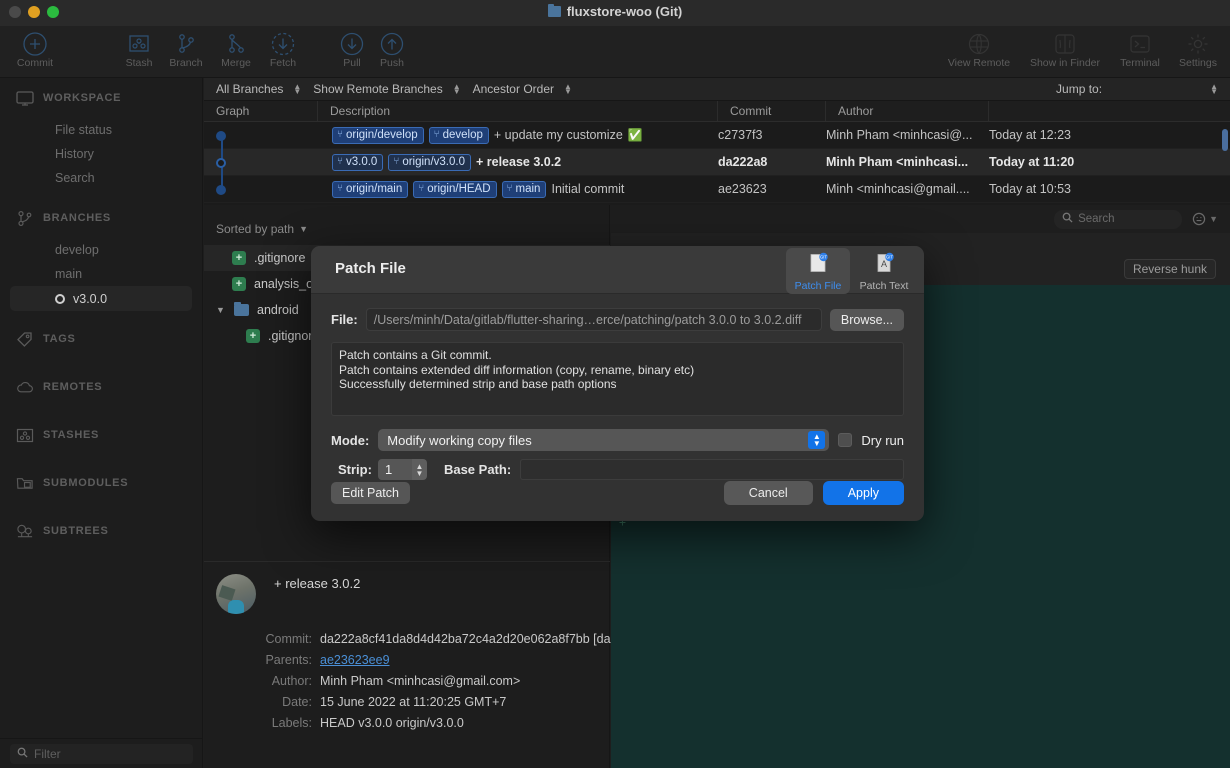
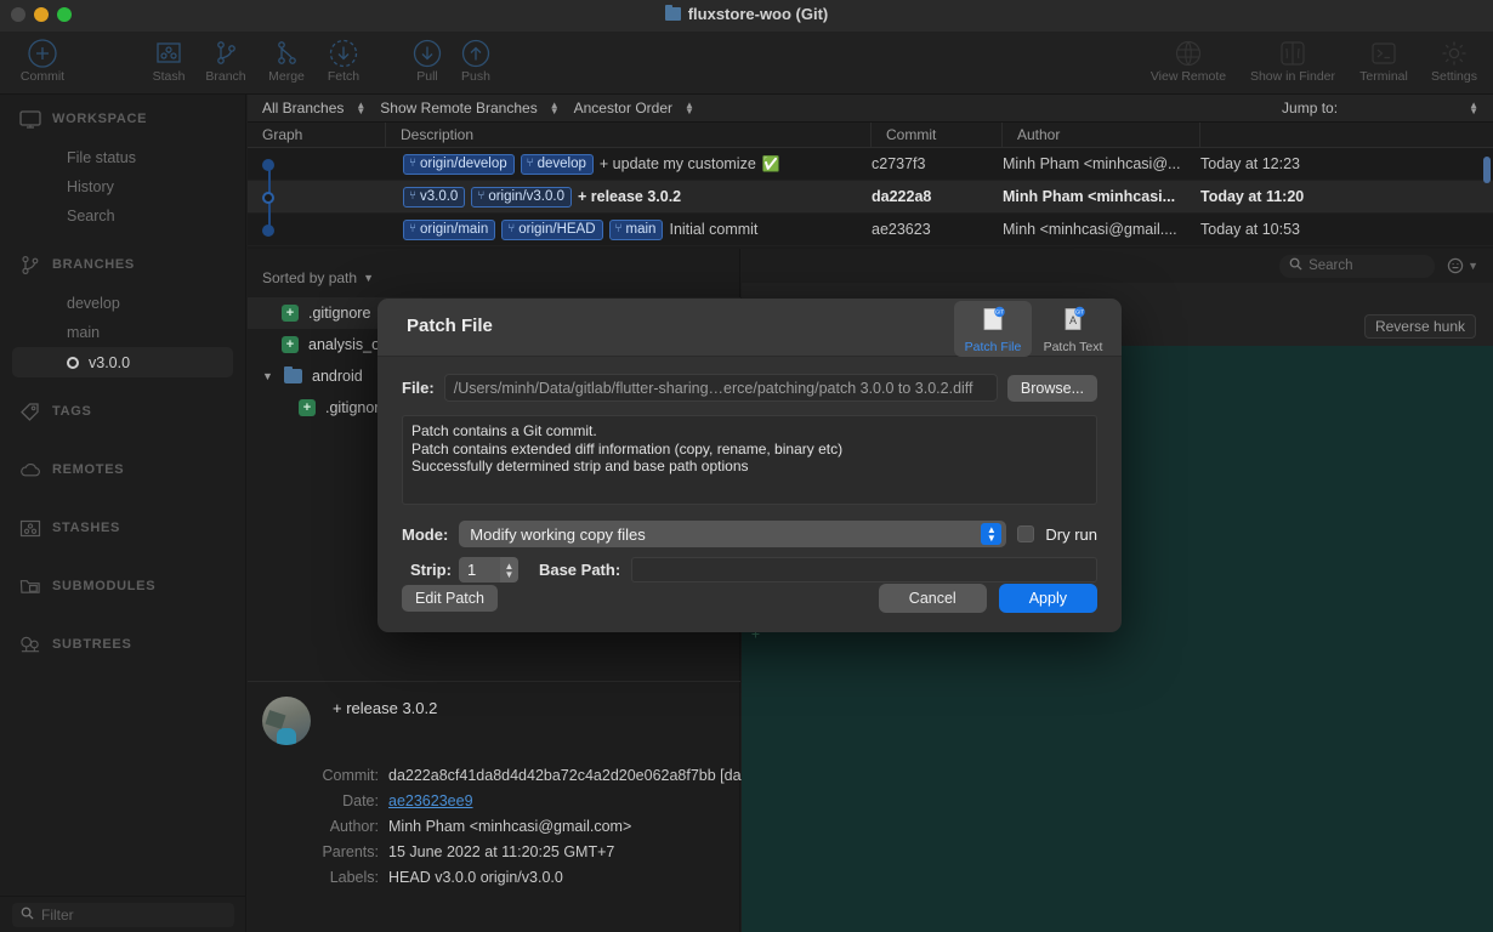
  fluxstore-woo (Git)
  Commit
  Stash
  Branch
  Merge
  Fetch
  Pull
  Push
  View Remote
  Show in Finder
  Terminal
  Settings
  WORKSPACE
  File status
  History
  Search
  BRANCHES
  develop
  main
  v3.0.0
  TAGS
  REMOTES
  STASHES
  SUBMODULES
  SUBTREES
  Filter
  All Branches
  ▲
  ▼
  Show Remote Branches
  ▲
  ▼
  Ancestor Order
  ▲
  ▼
  Jump to:
  ▲
  ▼
  Graph
  Description
  Commit
  Author
  ⑂
  origin/develop
  ⑂
  develop
  + update my customize
  ✅
  c2737f3
  Minh Pham <minhcasi@...
  Today at 12:23
  ⑂
  v3.0.0
  ⑂
  origin/v3.0.0
  + release 3.0.2
  da222a8
  Minh Pham <minhcasi...
  Today at 11:20
  ⑂
  origin/main
  ⑂
  origin/HEAD
  ⑂
  main
  Initial commit
  ae23623
  Minh <minhcasi@gmail....
  Today at 10:53
  Sorted by path
  ▼
  +
  .gitignore
  +
  analysis_o
  ▼
  android
  +
  .gitigno
  + release 3.0.2
  Commit:
  da222a8cf41da8d4d42ba72c4a2d20e062a8f7bb [da
- Parents:
+ Date:
  ae23623ee9
  Author:
  Minh Pham <minhcasi@gmail.com>
- Date:
+ Parents:
  15 June 2022 at 11:20:25 GMT+7
  Labels:
  HEAD v3.0.0 origin/v3.0.0
  Search
  ▼
  Reverse hunk
  +
  Patch File
  Patch File
  A
  Patch Text
  File:
  /Users/minh/Data/gitlab/flutter-sharing…erce/patching/patch 3.0.0 to 3.0.2.diff
  Browse...
  Patch contains a Git commit.
  Patch contains extended diff information (copy, rename, binary etc)
  Successfully determined strip and base path options
  Mode:
  Modify working copy files
  ▲
  ▼
  Dry run
  Strip:
  1
  ▲
  ▼
  Base Path:
  Edit Patch
  Cancel
  Apply
